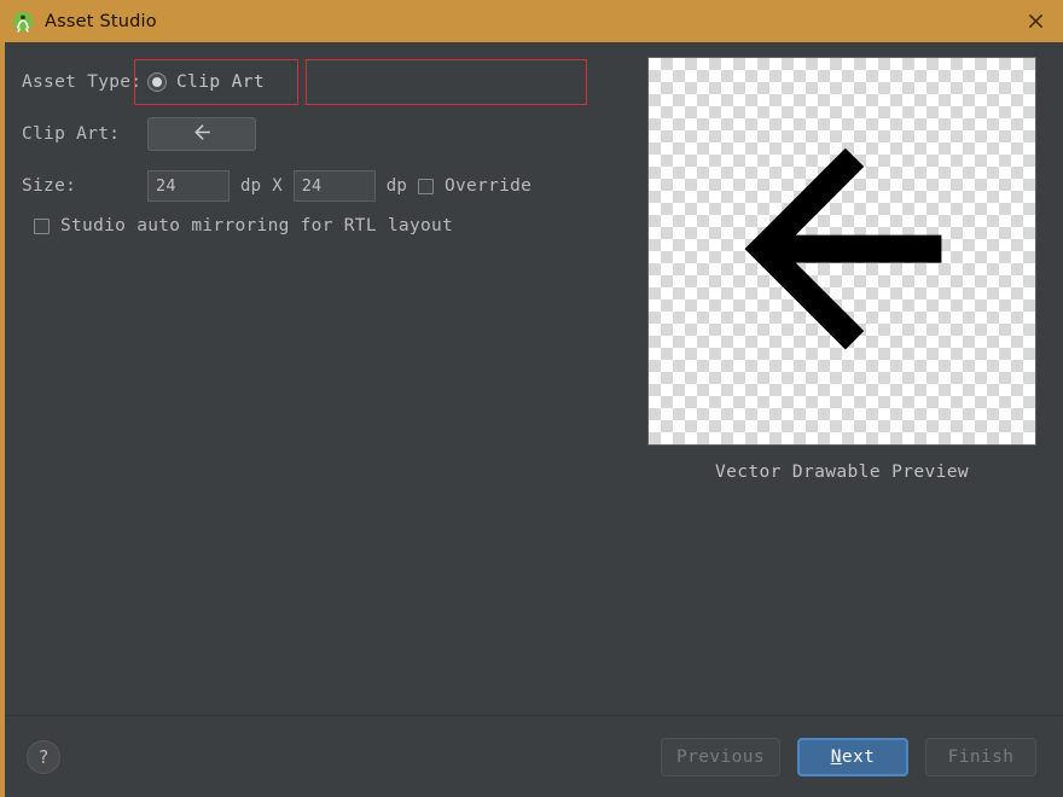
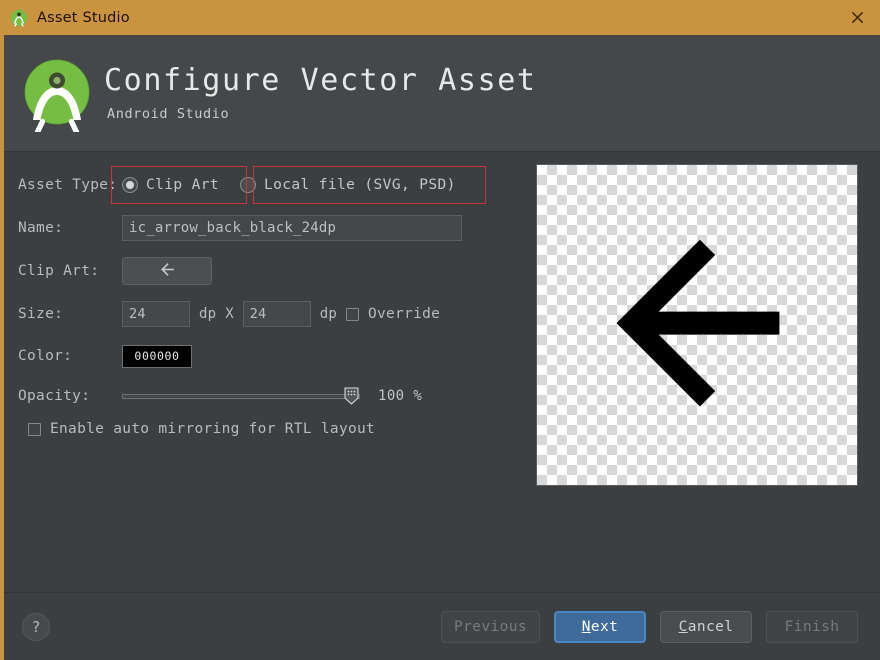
  Asset Studio
+ Configure Vector Asset
+ Android Studio
  Asset Type:
  Clip Art
+ Local file (SVG, PSD)
+ Name:
+ ic_arrow_back_black_24dp
  Clip Art:
  Size:
  24
  dp
  X
  24
  dp
  Override
+ Color:
+ 000000
+ Opacity:
+ 100 %
- Studio auto mirroring for RTL layout
+ Enable auto mirroring for RTL layout
- Vector Drawable Preview
  ?
  Previous
  N
  ext
+ C
+ ancel
  Finish
